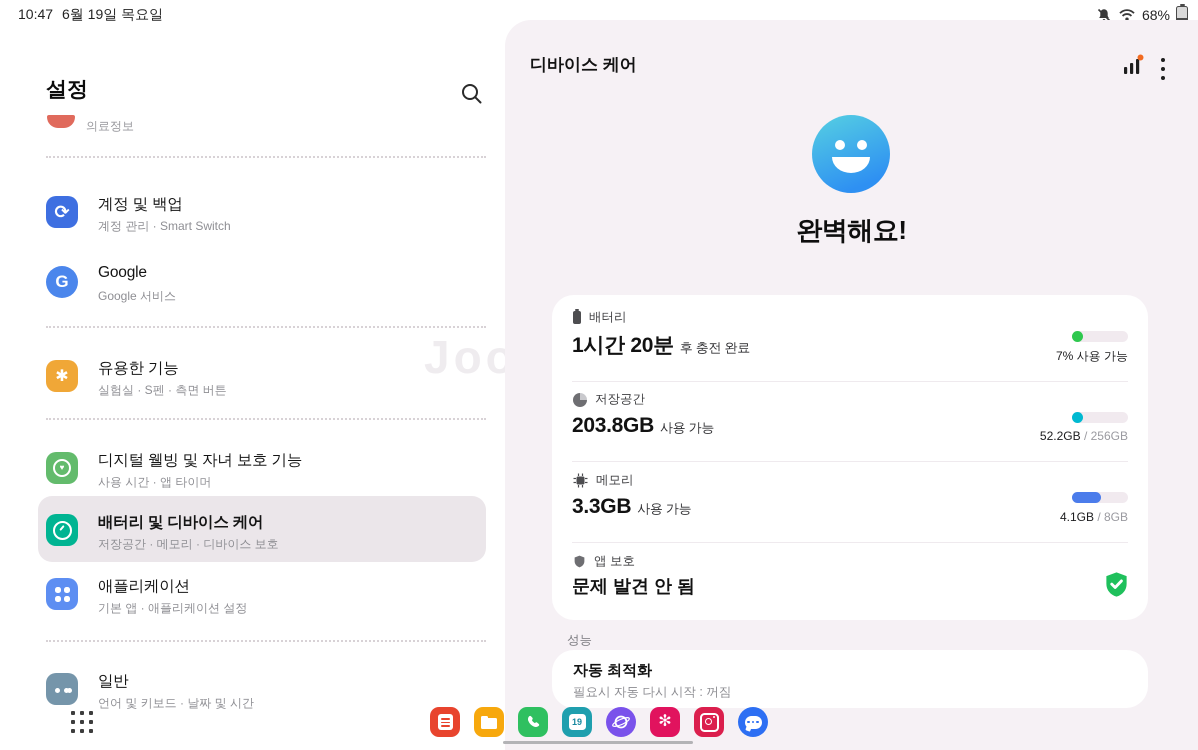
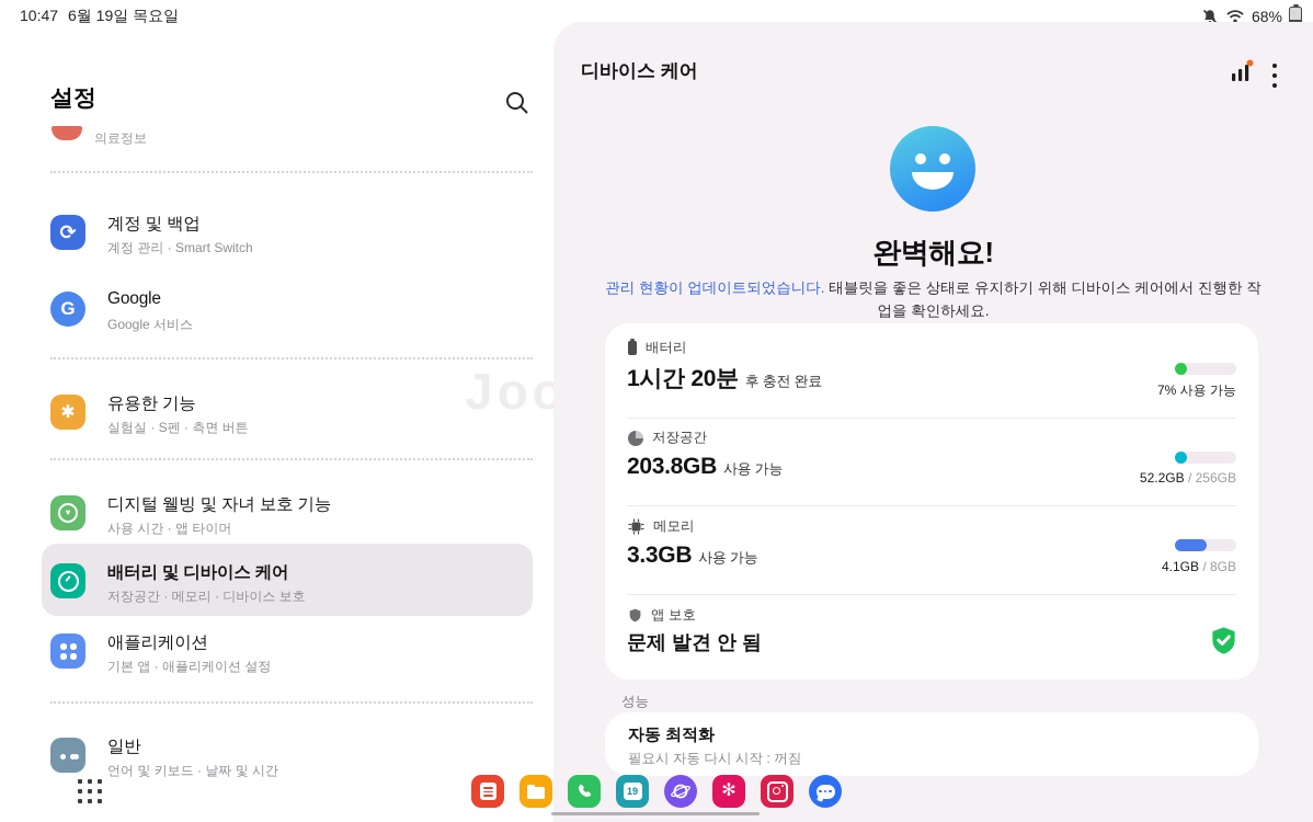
  10:47
  6월 19일 목요일
  68%
  설정
  의료정보
  ⟳
  계정 및 백업
  계정 관리 · Smart Switch
  G
  Google
  Google 서비스
  ✱
  유용한 기능
  실험실 · S펜 · 측면 버튼
  ♥
  디지털 웰빙 및 자녀 보호 기능
  사용 시간 · 앱 타이머
  배터리 및 디바이스 케어
  저장공간 · 메모리 · 디바이스 보호
  애플리케이션
  기본 앱 · 애플리케이션 설정
  일반
  언어 및 키보드 · 날짜 및 시간
  디바이스 케어
  완벽해요!
+ 관리 현황이 업데이트되었습니다. 태블릿을 좋은 상태로 유지하기 위해 디바이스 케어에서 진행한 작업을 확인하세요.
  배터리
  1시간 20분 후 충전 완료
  7% 사용 가능
  저장공간
  203.8GB 사용 가능
  52.2GB / 256GB
  메모리
  3.3GB 사용 가능
  4.1GB / 8GB
  앱 보호
  문제 발견 안 됨
  성능
  자동 최적화
  필요시 자동 다시 시작 : 꺼짐
  19
  ✻
